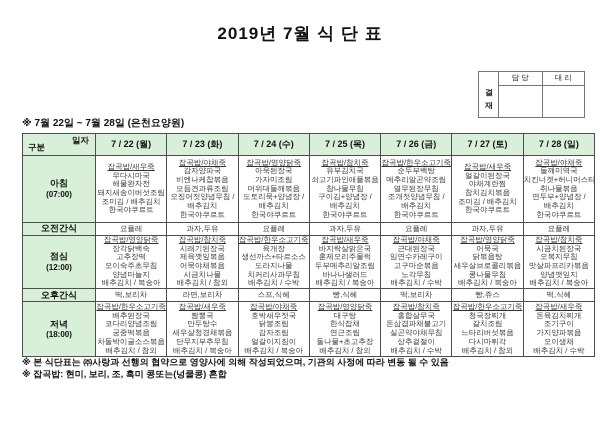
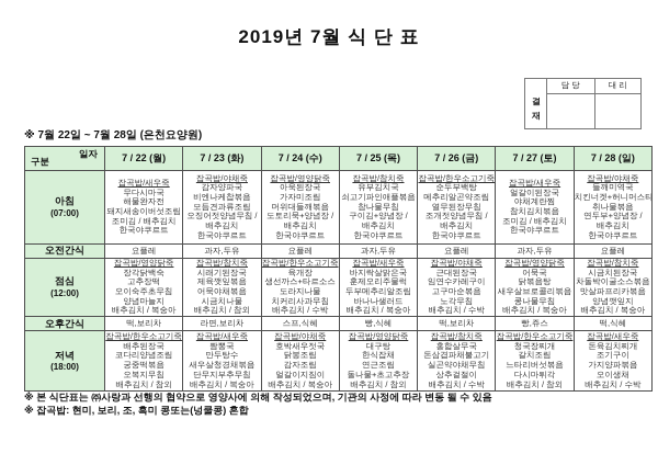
  2019년 7월 식 단 표
  담 당
  대 리
  ※ 7월 22일 ~ 7월 28일 (은천요양원)
  일자구분	7 / 22 (월)	7 / 23 (화)	7 / 24 (수)	7 / 25 (목)	7 / 26 (금)	7 / 27 (토)	7 / 28 (일)
  아침(07:00)	잡곡밥/새우죽무다시마국해물완자전돼지새송이버섯조림조미김 / 배추김치한국야쿠르트	잡곡밥/야채죽감자양파국비엔나케찹볶음모듬견과류조림오징어젓양념무침 /배추김치한국야쿠르트	잡곡밥/영양닭죽아욱된장국가자미조림머위대들깨볶음도토리묵+양념장 /배추김치한국야쿠르트	잡곡밥/참치죽유부김치국쇠고기파인애플볶음참나물무침구이김+양념장 /배추김치한국야쿠르트	잡곡밥/한우소고기죽순두부백탕메추리알곤약조림열무된장무침조개젓양념무침 /배추김치한국야쿠르트	잡곡밥/새우죽얼갈이된장국야채계란찜참치김치볶음조미김 / 배추김치한국야쿠르트	잡곡밥/야채죽들깨미역국치킨너겟+허니머스타취나물볶음연두부+양념장 /배추김치한국야쿠르트
  오전간식	요플레	과자,두유	요플레	과자,두유	요플레	과자,두유	요플레
- 점심(12:00)	잡곡밥/영양닭죽장각닭백숙고추장떡오이숙주초무침양념마늘지배추김치 / 복숭아	잡곡밥/참치죽시래기된장국제육깻잎볶음어묵야채볶음시금치나물배추김치 / 참외	잡곡밥/한우소고기죽육개장생선까스+타르소스도라지나물치커리사과무침배추김치 / 수박	잡곡밥/새우죽바지락살맑은국훈제오리주물럭두부메추리알조림바나나샐러드배추김치 / 복숭아	잡곡밥/야채죽근대된장국임연수카레구이고구마순볶음노각무침배추김치 / 수박	잡곡밥/영양닭죽어묵국닭볶음탕새우살브로콜리볶음콩나물무침배추김치 / 복숭아	잡곡밥/참치죽시금치된장국오복지무침맛살파프리카볶음양념깻잎지배추김치 / 복숭아
+ 점심(12:00)	잡곡밥/영양닭죽장각닭백숙고추장떡오이숙주초무침양념마늘지배추김치 / 복숭아	잡곡밥/참치죽시래기된장국제육깻잎볶음어묵야채볶음시금치나물배추김치 / 참외	잡곡밥/한우소고기죽육개장생선까스+타르소스도라지나물치커리사과무침배추김치 / 수박	잡곡밥/새우죽바지락살맑은국훈제오리주물럭두부메추리알조림바나나샐러드배추김치 / 복숭아	잡곡밥/야채죽근대된장국임연수카레구이고구마순볶음노각무침배추김치 / 수박	잡곡밥/영양닭죽어묵국닭볶음탕새우살브로콜리볶음콩나물무침배추김치 / 복숭아	잡곡밥/참치죽시금치된장국차돌박이굴소스볶음맛살파프리카볶음양념깻잎지배추김치 / 복숭아
  오후간식	떡,보리차	라면,보리차	스프,식혜	빵,식혜	떡,보리차	빵,쥬스	떡,식혜
- 저녁(18:00)	잡곡밥/한우소고기죽배추된장국코다리양념조림궁중떡볶음차돌박이굴소스볶음배추김치 / 참외	잡곡밥/새우죽짬뽕국만두탕수새우살청경채볶음단무지부추무침배추김치 / 복숭아	잡곡밥/야채죽호박새우젓국닭봉조림감자조림얼갈이지짐이배추김치 / 복숭아	잡곡밥/영양닭죽대구탕한식잡채연근조림돌나물+초고추장배추김치 / 참외	잡곡밥/참치죽홍합살무국돈삼겹파채불고기실곤약야채무침상추겉절이배추김치 / 수박	잡곡밥/한우소고기죽청국장찌개갈치조림느타리버섯볶음다시마튀각배추김치 / 참외	잡곡밥/새우죽돈육김치찌개조기구이가지양파볶음오이생채배추김치 / 수박
+ 저녁(18:00)	잡곡밥/한우소고기죽배추된장국코다리양념조림궁중떡볶음오복지무침배추김치 / 참외	잡곡밥/새우죽짬뽕국만두탕수새우살청경채볶음단무지부추무침배추김치 / 복숭아	잡곡밥/야채죽호박새우젓국닭봉조림감자조림얼갈이지짐이배추김치 / 복숭아	잡곡밥/영양닭죽대구탕한식잡채연근조림돌나물+초고추장배추김치 / 참외	잡곡밥/참치죽홍합살무국돈삼겹파채불고기실곤약야채무침상추겉절이배추김치 / 수박	잡곡밥/한우소고기죽청국장찌개갈치조림느타리버섯볶음다시마튀각배추김치 / 참외	잡곡밥/새우죽돈육김치찌개조기구이가지양파볶음오이생채배추김치 / 수박
  ※ 본 식단표는 ㈜사랑과 선행의 협약으로 영양사에 의해 작성되었으며, 기관의 사정에 따라 변동 될 수 있음
  ※ 잡곡밥: 현미, 보리, 조, 흑미 콩또는(넝쿨콩) 혼합
